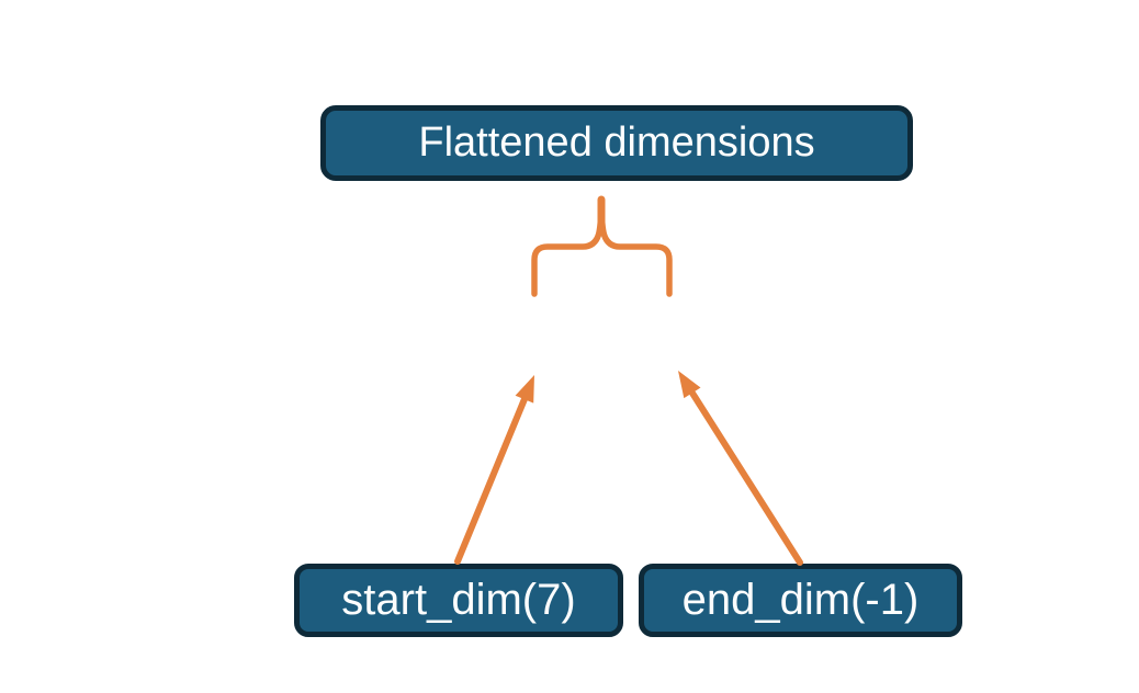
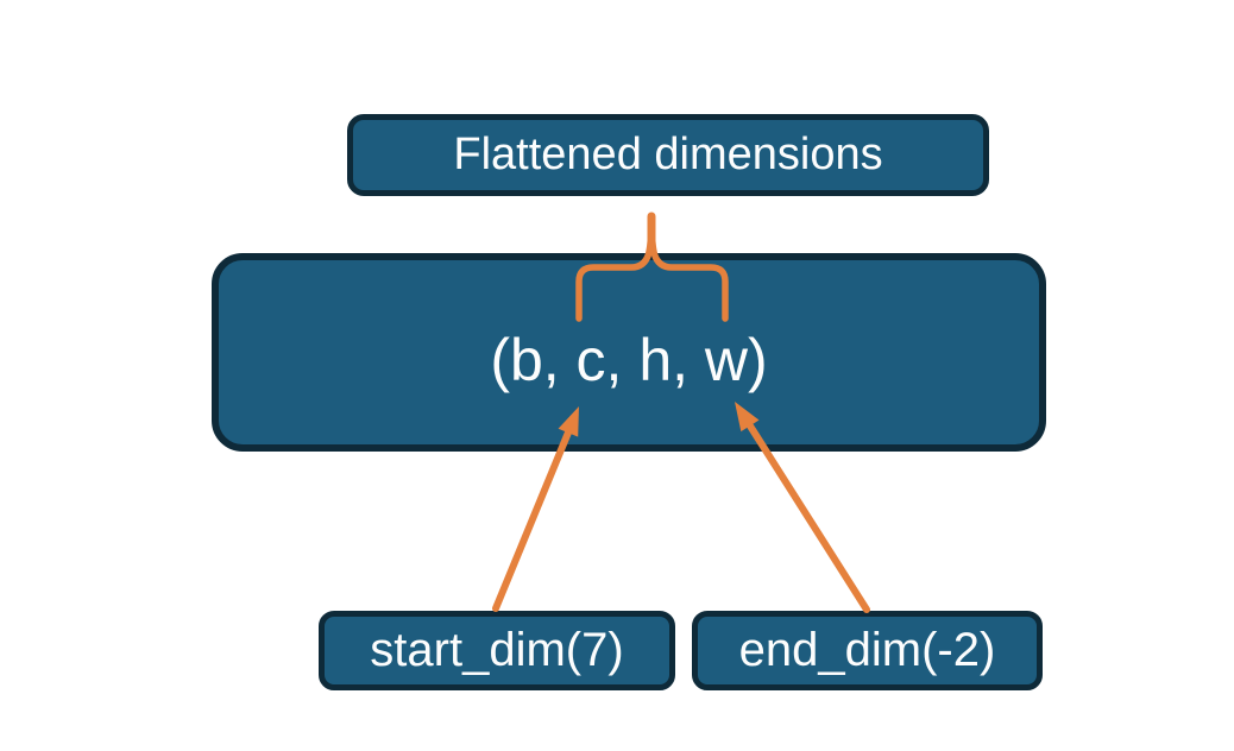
  Flattened dimensions
+ (b, c, h, w)
  start_dim(7)
- end_dim(-1)
+ end_dim(-2)
